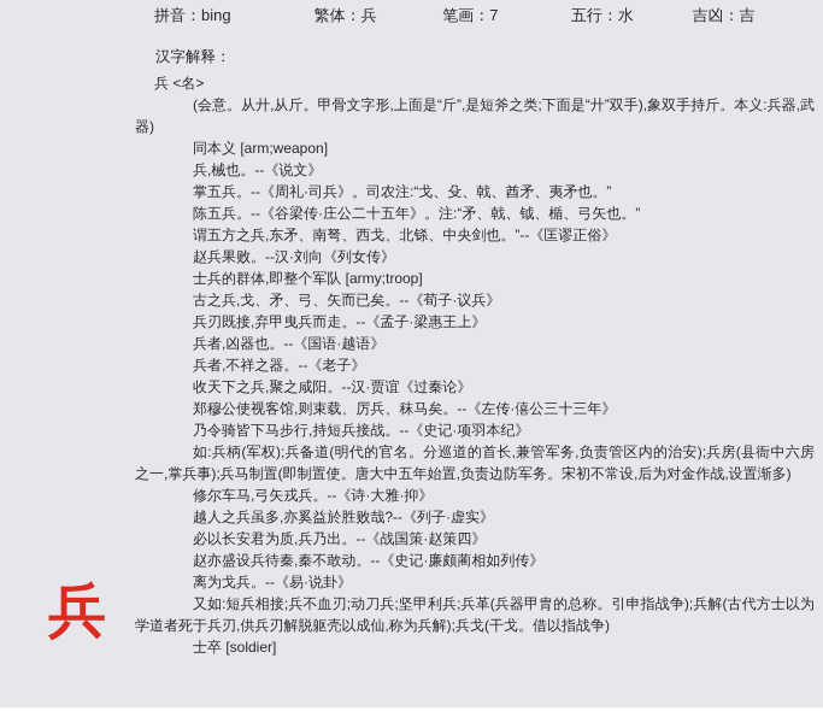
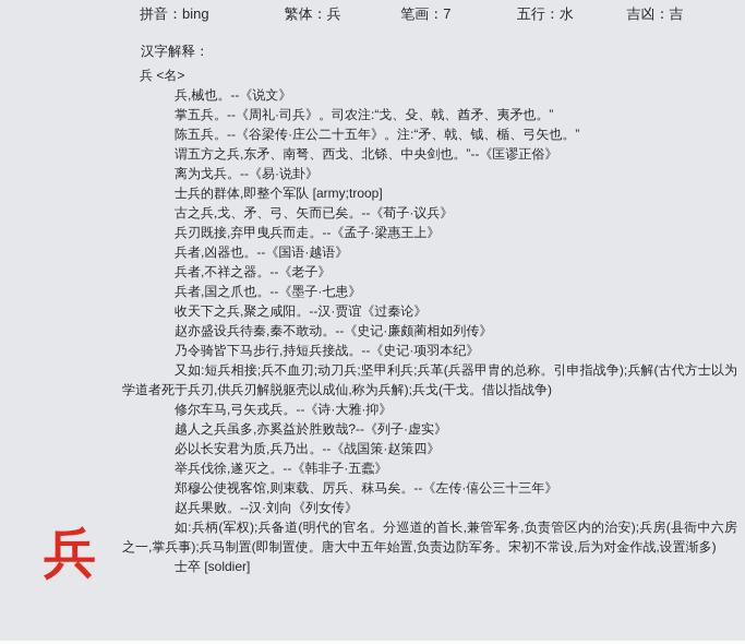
  拼音：bing 繁体：兵 笔画：7 五行：水 吉凶：吉
  汉字解释：
  兵 <名>
- (会意。从廾,从斤。甲骨文字形,上面是“斤”,是短斧之类;下面是“廾”双手),象双手持斤。本义:兵器,武器)
- 同本义 [arm;weapon]
  兵,械也。--《说文》
  掌五兵。--《周礼·司兵》。司农注:“戈、殳、戟、酋矛、夷矛也。”
  陈五兵。--《谷梁传·庄公二十五年》。注:“矛、戟、钺、楯、弓矢也。”
  谓五方之兵,东矛、南弩、西戈、北铩、中央剑也。”--《匡谬正俗》
- 赵兵果败。--汉·刘向《列女传》
+ 离为戈兵。--《易·说卦》
  士兵的群体,即整个军队 [army;troop]
  古之兵,戈、矛、弓、矢而已矣。--《荀子·议兵》
  兵刃既接,弃甲曳兵而走。--《孟子·梁惠王上》
  兵者,凶器也。--《国语·越语》
  兵者,不祥之器。--《老子》
+ 兵者,国之爪也。--《墨子·七患》
  收天下之兵,聚之咸阳。--汉·贾谊《过秦论》
- 郑穆公使视客馆,则束载、厉兵、秣马矣。--《左传·僖公三十三年》
+ 赵亦盛设兵待秦,秦不敢动。--《史记·廉颇蔺相如列传》
  乃令骑皆下马步行,持短兵接战。--《史记·项羽本纪》
- 如:兵柄(军权);兵备道(明代的官名。分巡道的首长,兼管军务,负责管区内的治安);兵房(县衙中六房之一,掌兵事);兵马制置(即制置使。唐大中五年始置,负责边防军务。宋初不常设,后为对金作战,设置渐多)
+ 又如:短兵相接;兵不血刃;动刀兵;坚甲利兵;兵革(兵器甲胄的总称。引申指战争);兵解(古代方士以为学道者死于兵刃,供兵刃解脱躯壳以成仙,称为兵解);兵戈(干戈。借以指战争)
  修尔车马,弓矢戎兵。--《诗·大雅·抑》
  越人之兵虽多,亦奚益於胜败哉?--《列子·虚实》
  必以长安君为质,兵乃出。--《战国策·赵策四》
+ 举兵伐徐,遂灭之。--《韩非子·五蠹》
- 赵亦盛设兵待秦,秦不敢动。--《史记·廉颇蔺相如列传》
+ 郑穆公使视客馆,则束载、厉兵、秣马矣。--《左传·僖公三十三年》
- 离为戈兵。--《易·说卦》
+ 赵兵果败。--汉·刘向《列女传》
- 又如:短兵相接;兵不血刃;动刀兵;坚甲利兵;兵革(兵器甲胄的总称。引申指战争);兵解(古代方士以为学道者死于兵刃,供兵刃解脱躯壳以成仙,称为兵解);兵戈(干戈。借以指战争)
+ 如:兵柄(军权);兵备道(明代的官名。分巡道的首长,兼管军务,负责管区内的治安);兵房(县衙中六房之一,掌兵事);兵马制置(即制置使。唐大中五年始置,负责边防军务。宋初不常设,后为对金作战,设置渐多)
  士卒 [soldier]
  兵
